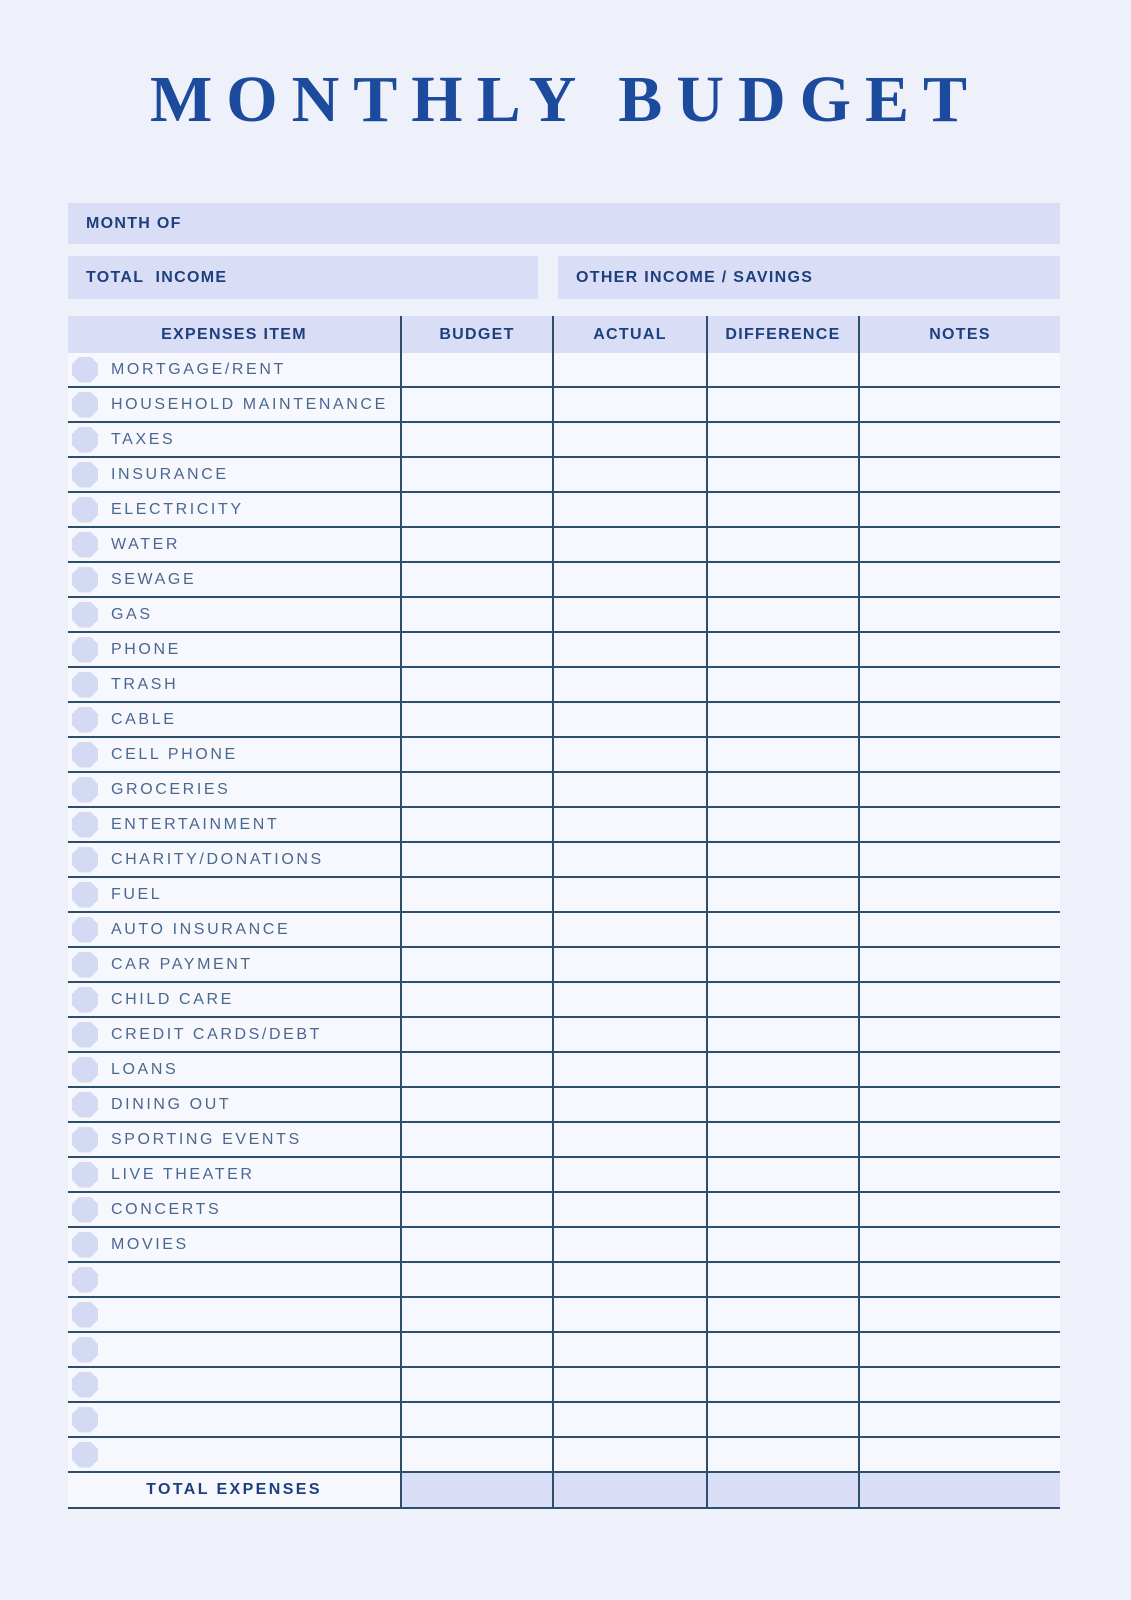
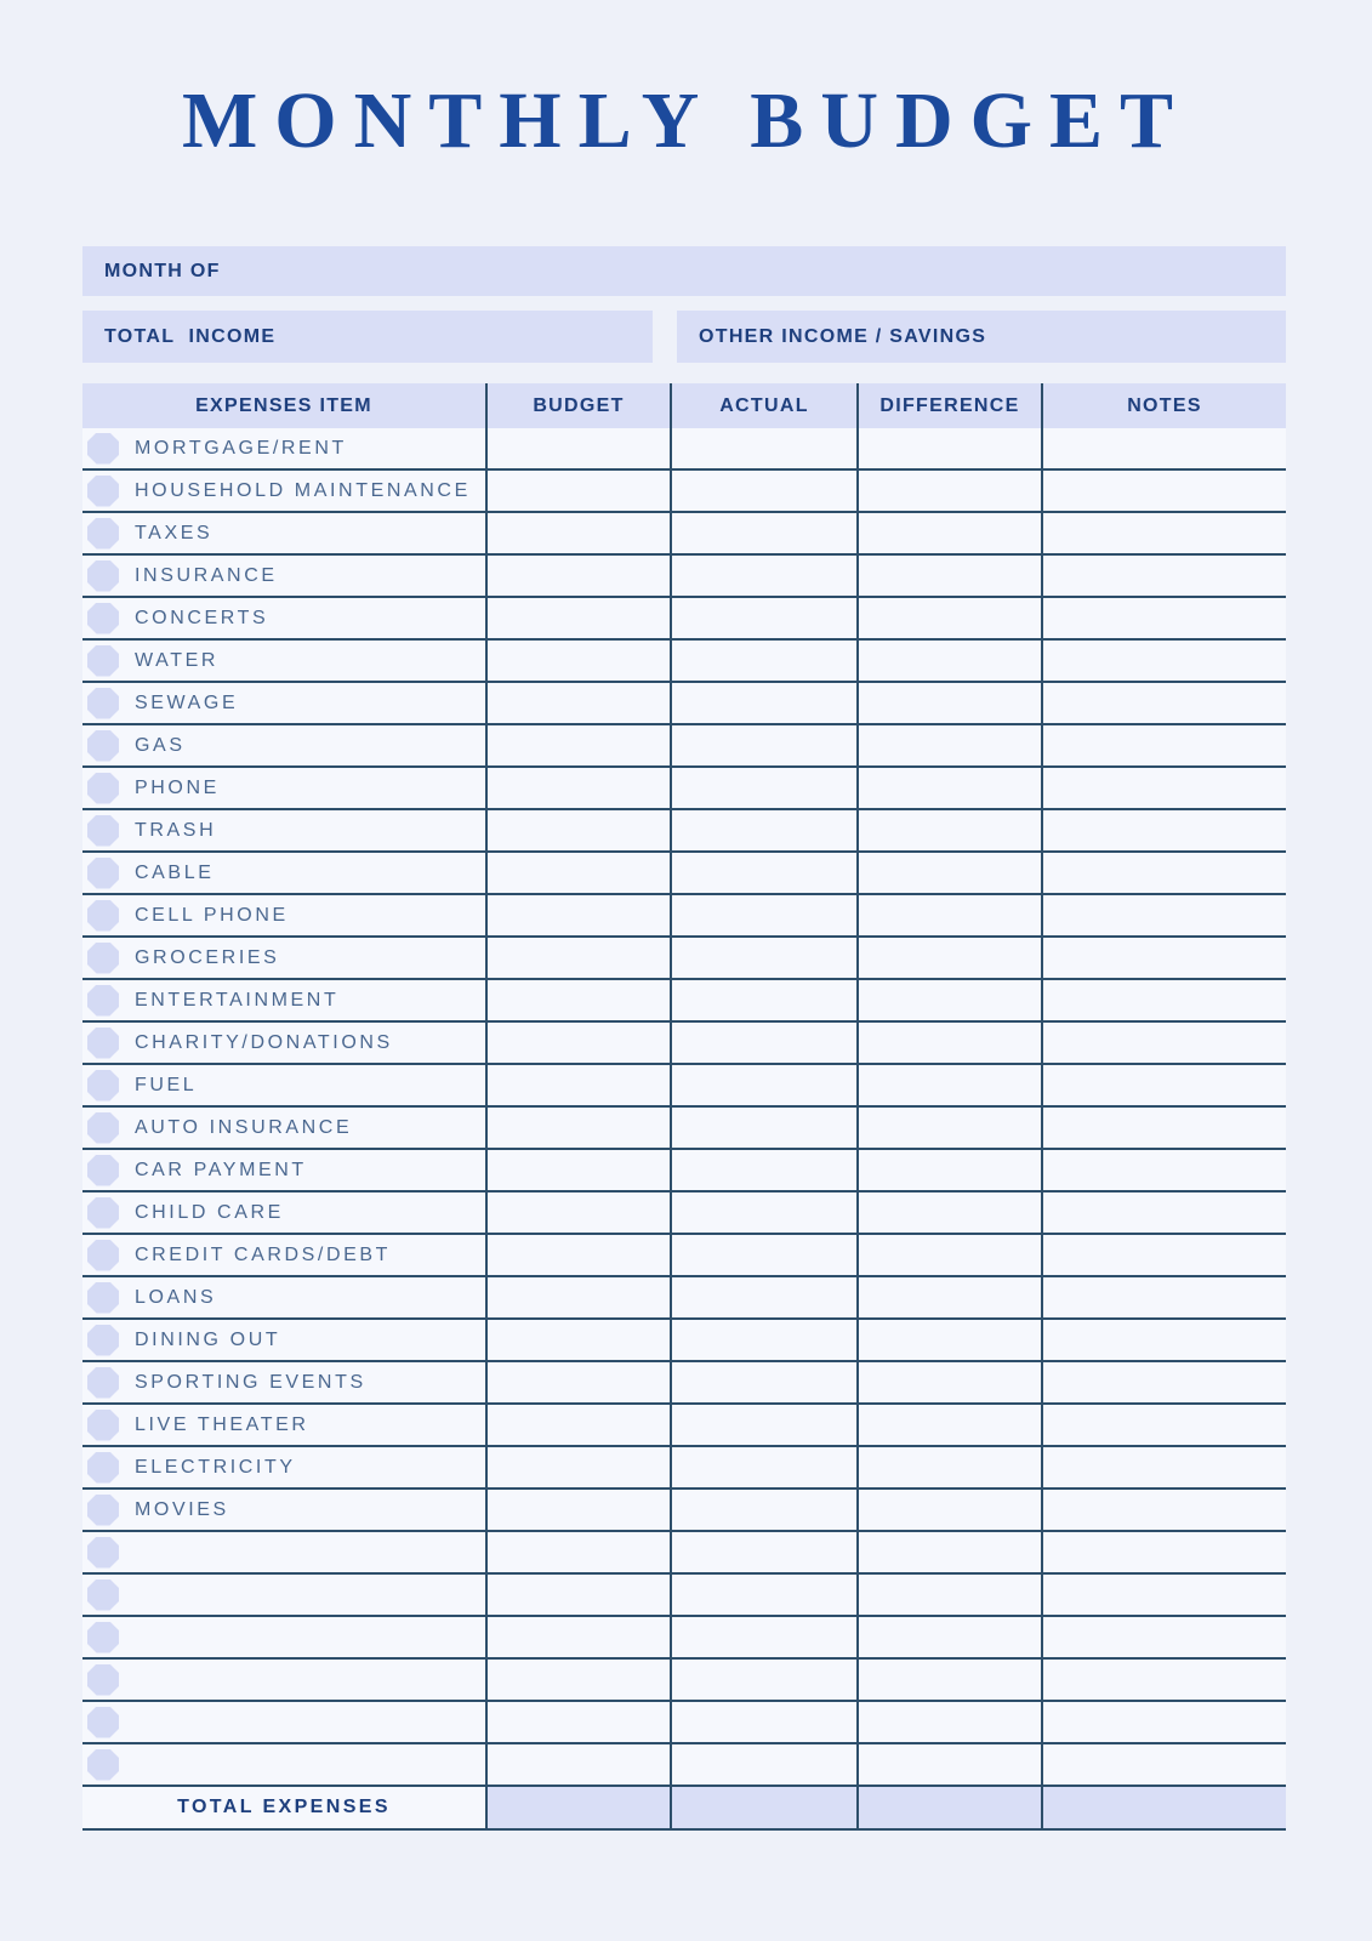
  MONTHLY BUDGET
  MONTH OF
  TOTAL INCOME
  OTHER INCOME / SAVINGS
  EXPENSES ITEM
  BUDGET
  ACTUAL
  DIFFERENCE
  NOTES
  MORTGAGE/RENT
  HOUSEHOLD MAINTENANCE
  TAXES
  INSURANCE
- ELECTRICITY
+ CONCERTS
  WATER
  SEWAGE
  GAS
  PHONE
  TRASH
  CABLE
  CELL PHONE
  GROCERIES
  ENTERTAINMENT
  CHARITY/DONATIONS
  FUEL
  AUTO INSURANCE
  CAR PAYMENT
  CHILD CARE
  CREDIT CARDS/DEBT
  LOANS
  DINING OUT
  SPORTING EVENTS
  LIVE THEATER
- CONCERTS
+ ELECTRICITY
  MOVIES
  TOTAL EXPENSES
